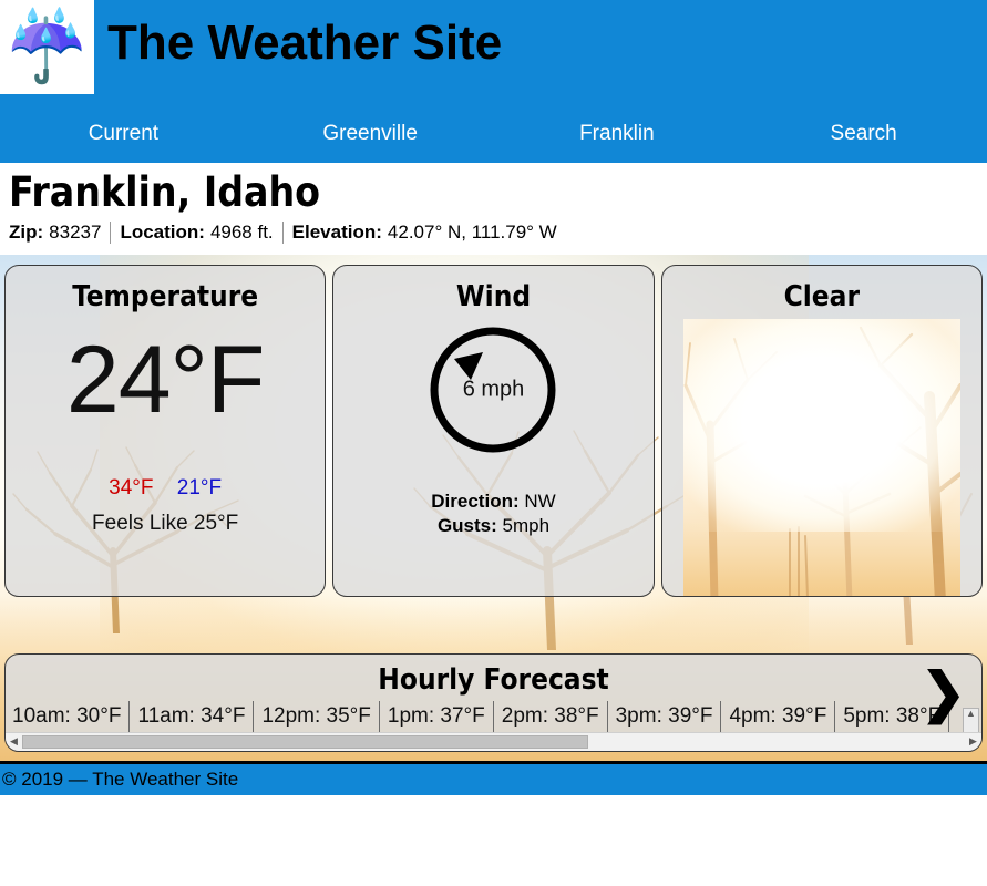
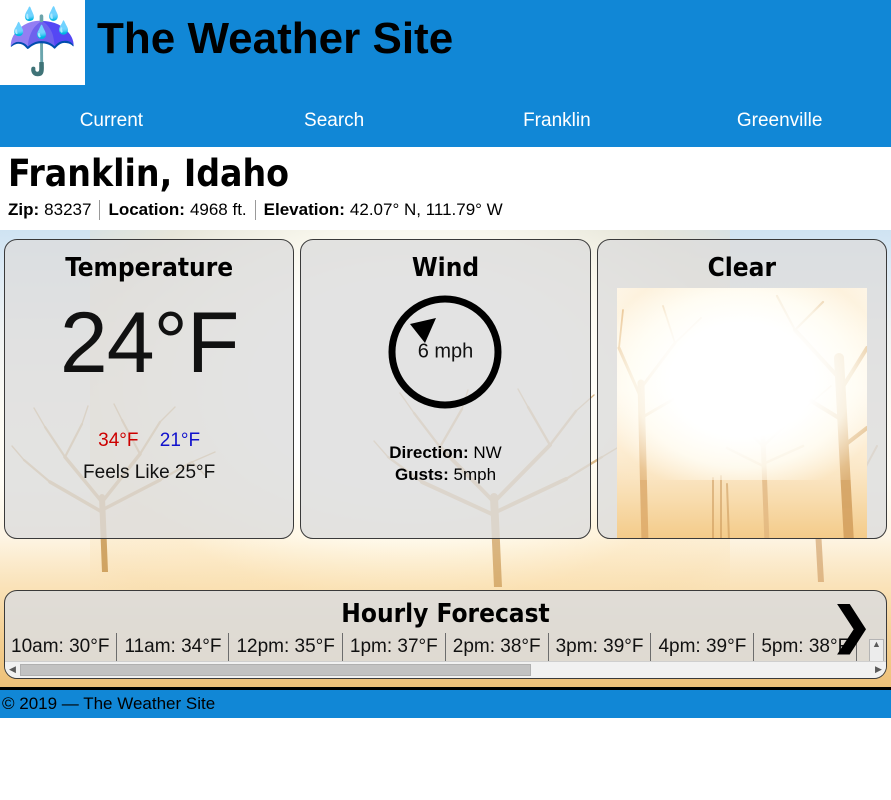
  ☔
  The Weather Site
  Current
- Greenville
+ Search
  Franklin
- Search
+ Greenville
  Franklin, Idaho
  Zip:
  83237
  Location:
  4968 ft.
  Elevation:
  42.07° N, 111.79° W
  Temperature
  24°F
  34°F 21°F
  Feels Like 25°F
  Wind
  6 mph
  Direction: NW
  Gusts: 5mph
  Clear
  Hourly Forecast
  ❯
  ▲
  10am: 30°F
  11am: 34°F
  12pm: 35°F
  1pm: 37°F
  2pm: 38°F
  3pm: 39°F
  4pm: 39°F
  5pm: 38°F
  ◀
  ▶
  © 2019 — The Weather Site
